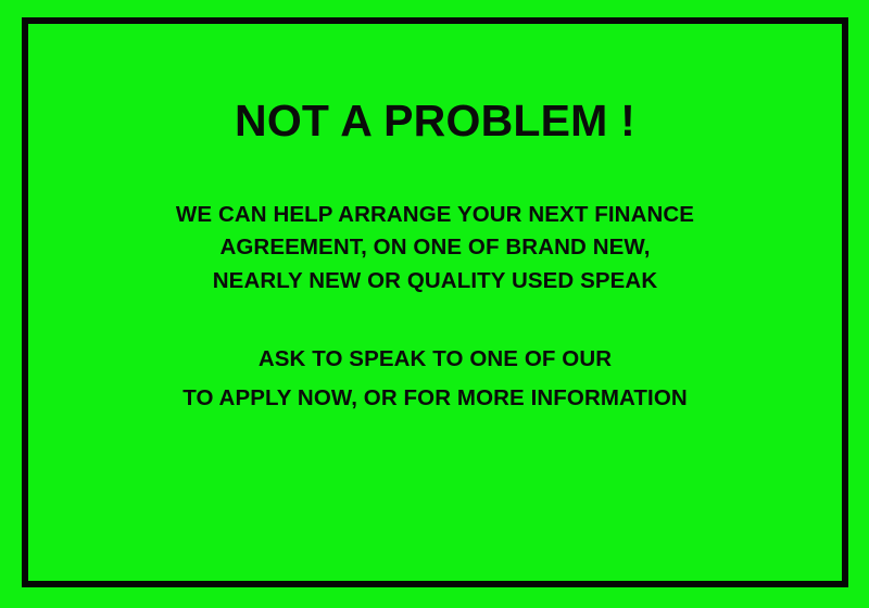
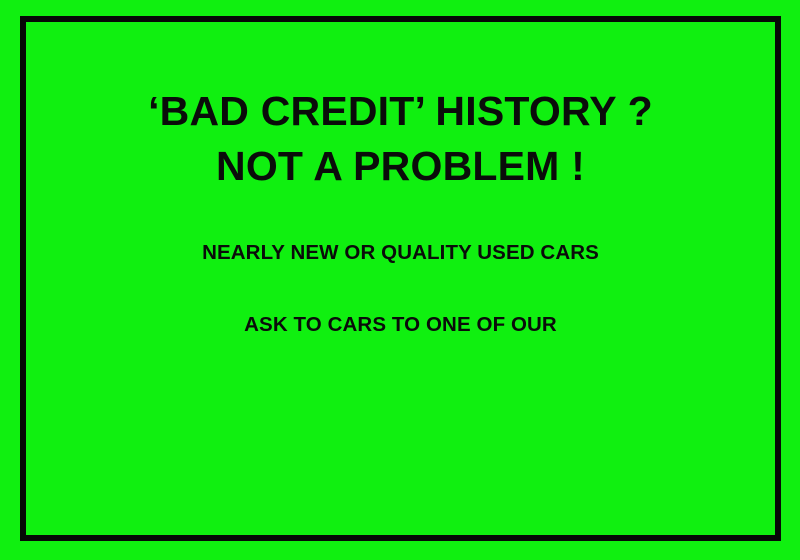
+ ‘BAD CREDIT’ HISTORY ?
  NOT A PROBLEM !
- WE CAN HELP ARRANGE YOUR NEXT FINANCE
- AGREEMENT, ON ONE OF BRAND NEW,
- NEARLY NEW OR QUALITY USED SPEAK
+ NEARLY NEW OR QUALITY USED CARS
- ASK TO SPEAK TO ONE OF OUR
+ ASK TO CARS TO ONE OF OUR
- TO APPLY NOW, OR FOR MORE INFORMATION
